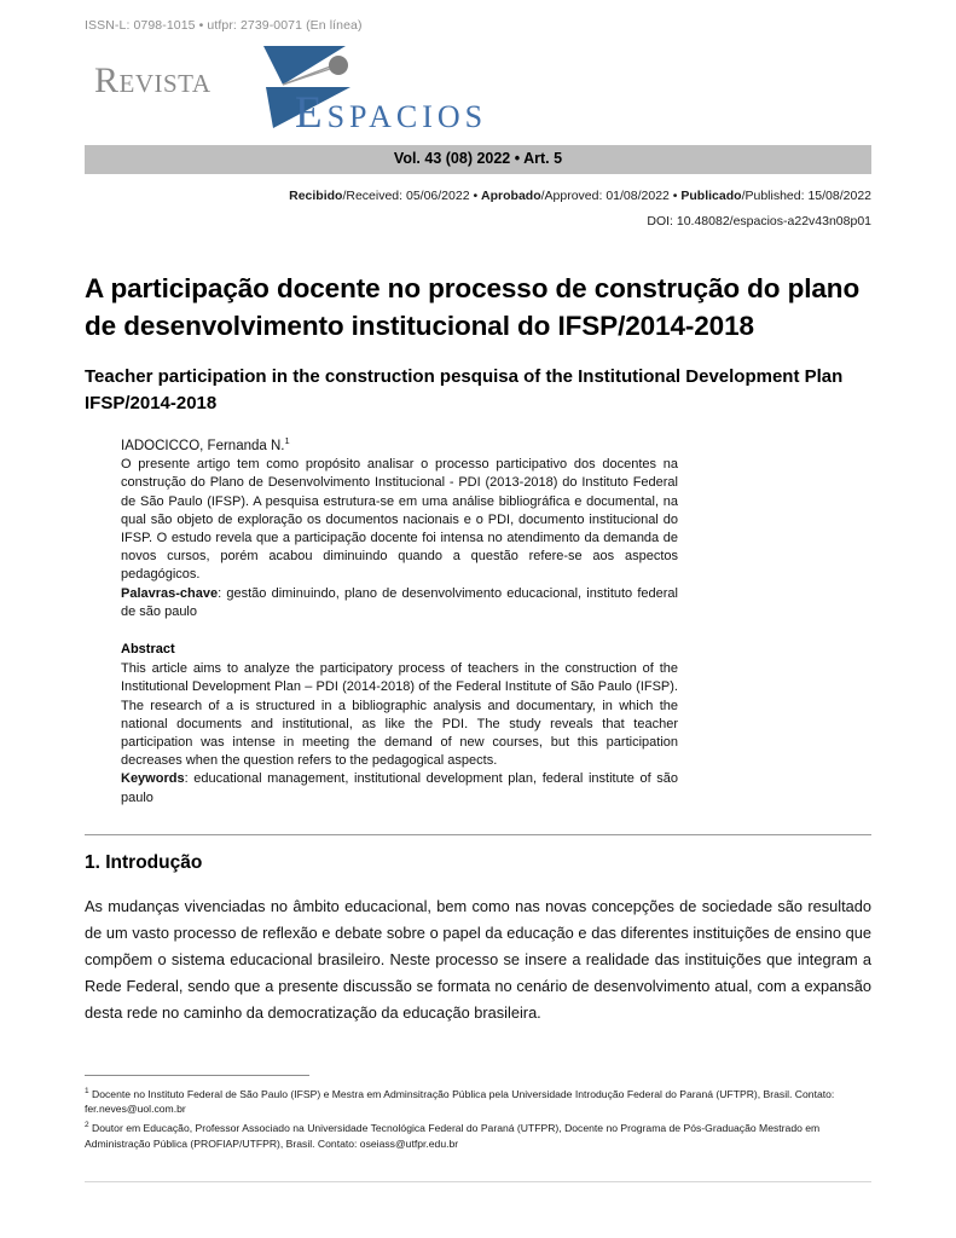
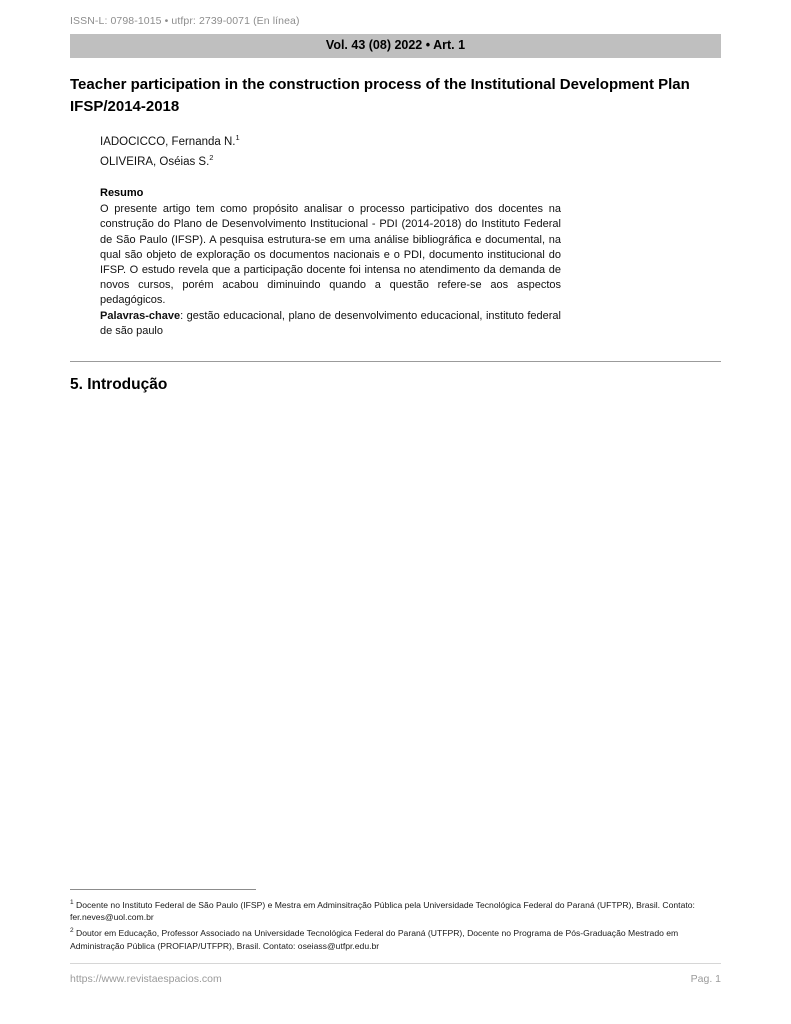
  ISSN-L: 0798-1015 • utfpr: 2739-0071 (En línea)
- Revista
- Espacios
- Vol. 43 (08) 2022 • Art. 5
+ Vol. 43 (08) 2022 • Art. 1
- Recibido/Received: 05/06/2022 • Aprobado/Approved: 01/08/2022 • Publicado/Published: 15/08/2022
- DOI: 10.48082/espacios-a22v43n08p01
- A participação docente no processo de construção do plano de desenvolvimento institucional do IFSP/2014-2018
- Teacher participation in the construction pesquisa of the Institutional Development Plan IFSP/2014-2018
+ Teacher participation in the construction process of the Institutional Development Plan IFSP/2014-2018
  IADOCICCO, Fernanda N.1
+ OLIVEIRA, Oséias S.2
+ Resumo
- O presente artigo tem como propósito analisar o processo participativo dos docentes na construção do Plano de Desenvolvimento Institucional - PDI (2013-2018) do Instituto Federal de São Paulo (IFSP). A pesquisa estrutura-se em uma análise bibliográfica e documental, na qual são objeto de exploração os documentos nacionais e o PDI, documento institucional do IFSP. O estudo revela que a participação docente foi intensa no atendimento da demanda de novos cursos, porém acabou diminuindo quando a questão refere-se aos aspectos pedagógicos.
+ O presente artigo tem como propósito analisar o processo participativo dos docentes na construção do Plano de Desenvolvimento Institucional - PDI (2014-2018) do Instituto Federal de São Paulo (IFSP). A pesquisa estrutura-se em uma análise bibliográfica e documental, na qual são objeto de exploração os documentos nacionais e o PDI, documento institucional do IFSP. O estudo revela que a participação docente foi intensa no atendimento da demanda de novos cursos, porém acabou diminuindo quando a questão refere-se aos aspectos pedagógicos.
- Palavras-chave: gestão diminuindo, plano de desenvolvimento educacional, instituto federal de são paulo
+ Palavras-chave: gestão educacional, plano de desenvolvimento educacional, instituto federal de são paulo
- Abstract
- This article aims to analyze the participatory process of teachers in the construction of the Institutional Development Plan – PDI (2014-2018) of the Federal Institute of São Paulo (IFSP). The research of a is structured in a bibliographic analysis and documentary, in which the national documents and institutional, as like the PDI. The study reveals that teacher participation was intense in meeting the demand of new courses, but this participation decreases when the question refers to the pedagogical aspects.
- Keywords: educational management, institutional development plan, federal institute of são paulo
- 1. Introdução
+ 5. Introdução
- As mudanças vivenciadas no âmbito educacional, bem como nas novas concepções de sociedade são resultado de um vasto processo de reflexão e debate sobre o papel da educação e das diferentes instituições de ensino que compõem o sistema educacional brasileiro. Neste processo se insere a realidade das instituições que integram a Rede Federal, sendo que a presente discussão se formata no cenário de desenvolvimento atual, com a expansão desta rede no caminho da democratização da educação brasileira.
- Docente no Instituto Federal de São Paulo (IFSP) e Mestra em Adminsitração Pública pela Universidade Introdução Federal do Paraná (UFTPR), Brasil. Contato: fer.neves@uol.com.br
+ Docente no Instituto Federal de São Paulo (IFSP) e Mestra em Adminsitração Pública pela Universidade Tecnológica Federal do Paraná (UFTPR), Brasil. Contato: fer.neves@uol.com.br
  Doutor em Educação, Professor Associado na Universidade Tecnológica Federal do Paraná (UTFPR), Docente no Programa de Pós-Graduação Mestrado em Administração Pública (PROFIAP/UTFPR), Brasil. Contato: oseiass@utfpr.edu.br
+ https://www.revistaespacios.com
+ Pag. 1
